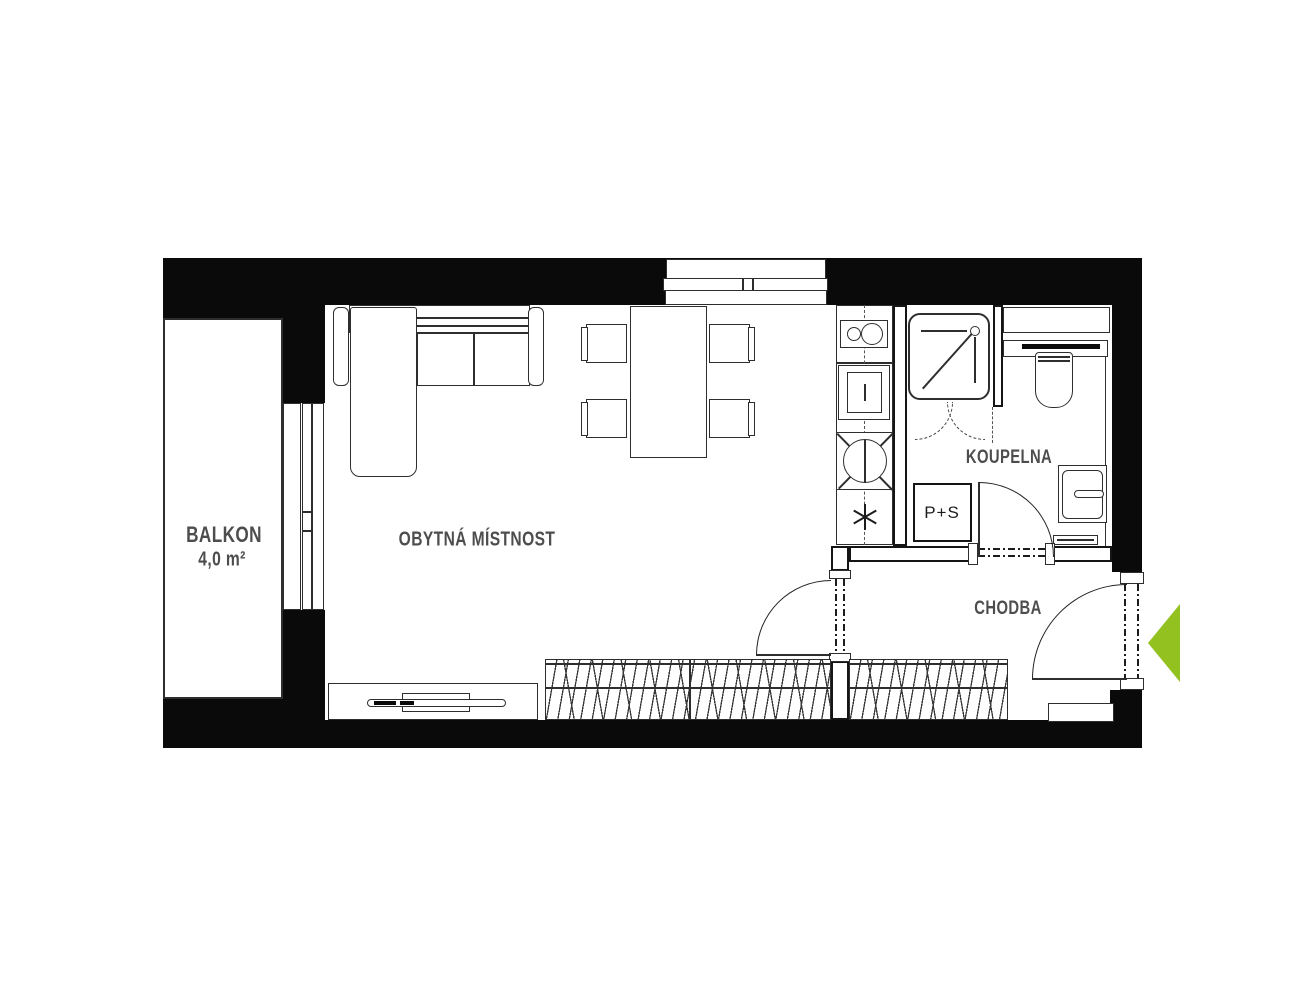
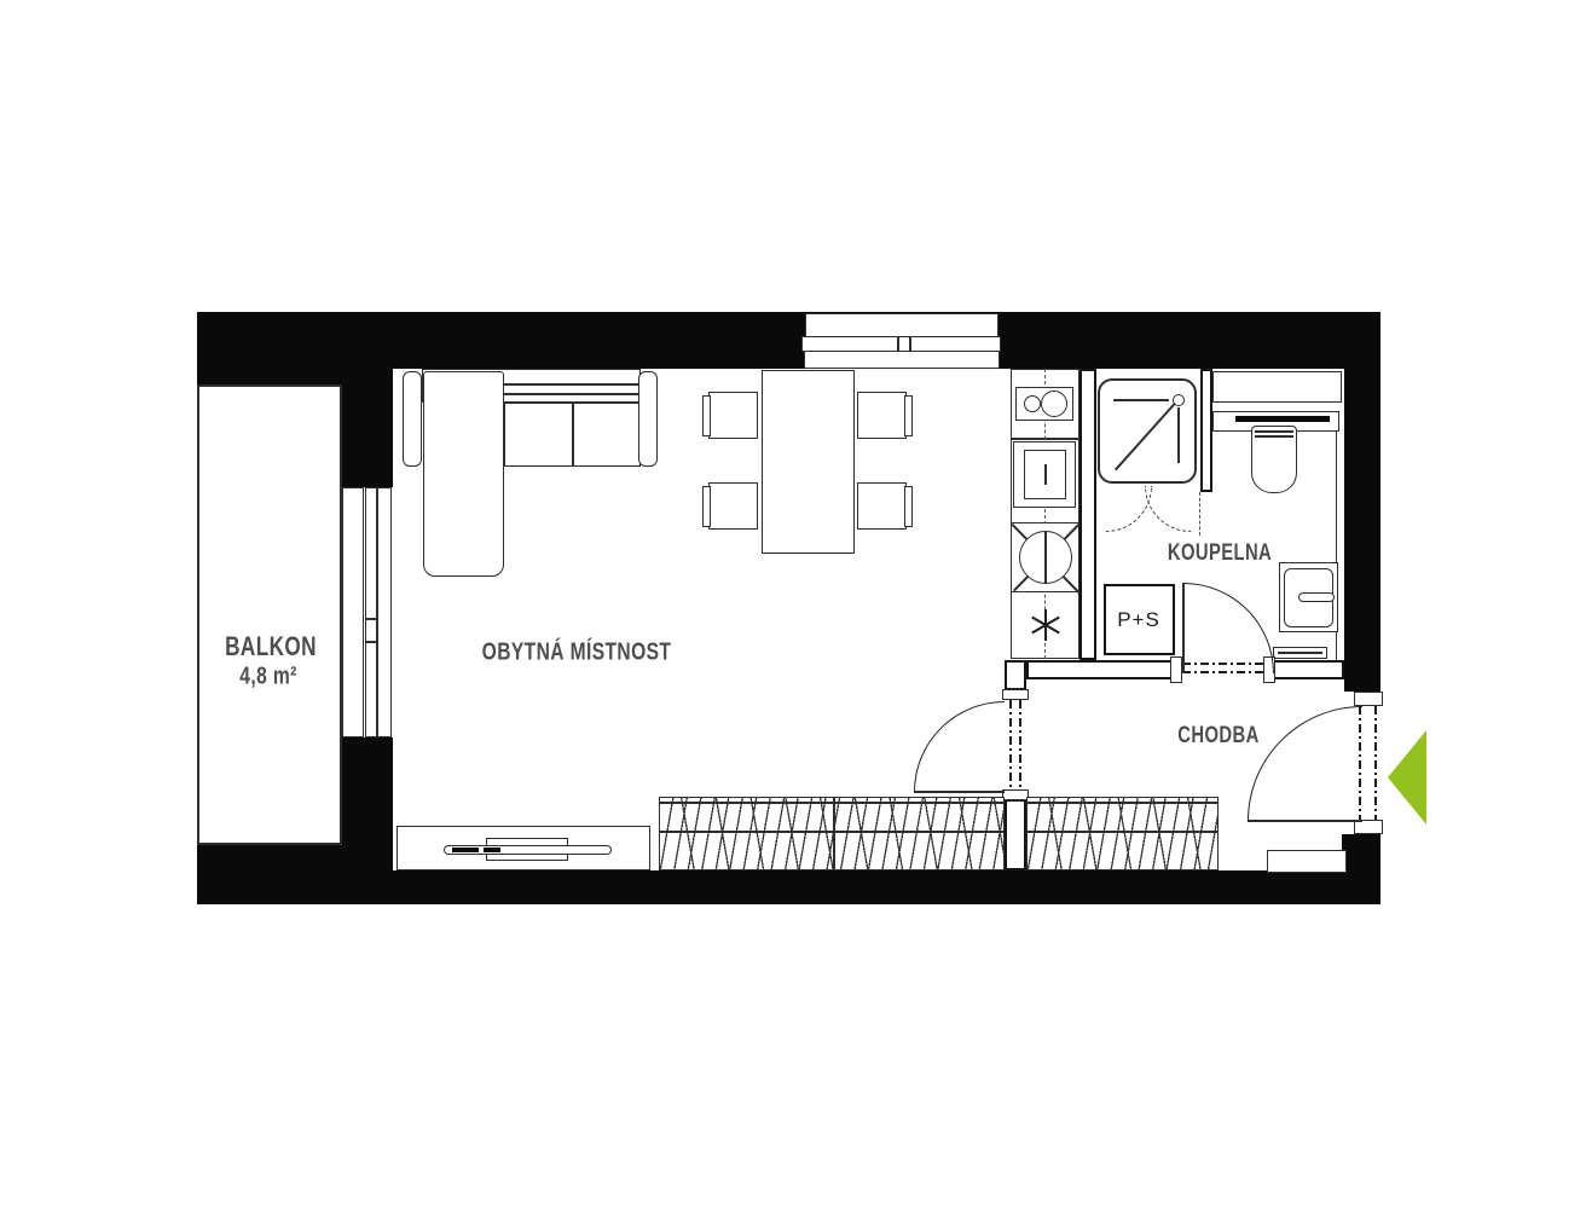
  P+S
  BALKON
- 4,0 m²
+ 4,8 m²
  OBYTNÁ MÍSTNOST
  KOUPELNA
  CHODBA
